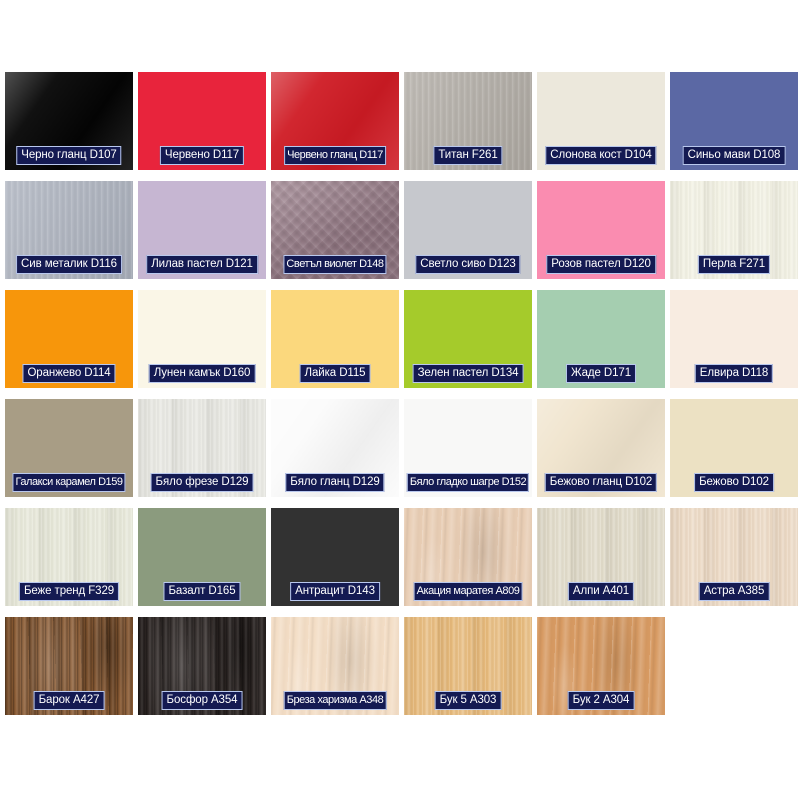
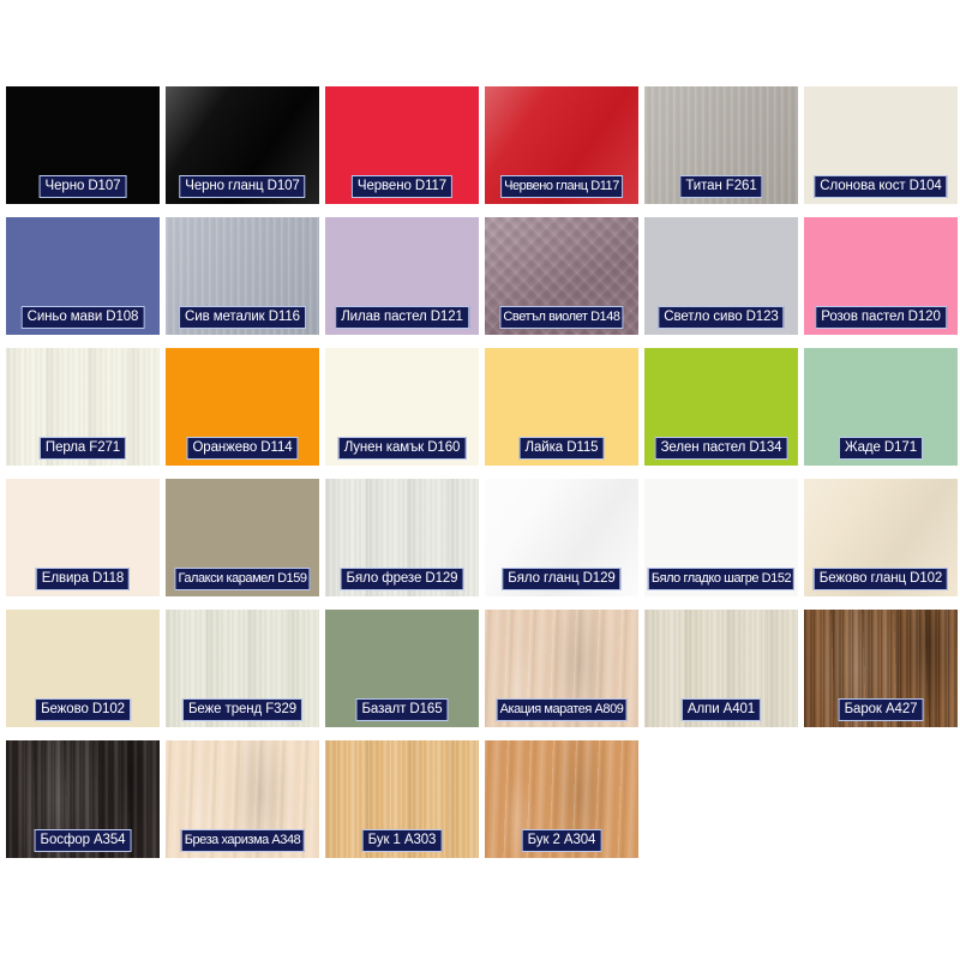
+ Черно D107
  Черно гланц D107
  Червено D117
  Червено гланц D117
  Титан F261
  Слонова кост D104
  Синьо мави D108
  Сив металик D116
  Лилав пастел D121
  Светъл виолет D148
  Светло сиво D123
  Розов пастел D120
  Перла F271
  Оранжево D114
  Лунен камък D160
  Лайка D115
  Зелен пастел D134
  Жаде D171
  Елвира D118
  Галакси карамел D159
  Бяло фрезе D129
  Бяло гланц D129
  Бяло гладко шагре D152
  Бежово гланц D102
  Бежово D102
  Беже тренд F329
  Базалт D165
- Антрацит D143
  Акация маратея A809
  Алпи A401
- Астра A385
  Барок A427
  Босфор A354
  Бреза харизма A348
- Бук 5 A303
+ Бук 1 A303
  Бук 2 A304
